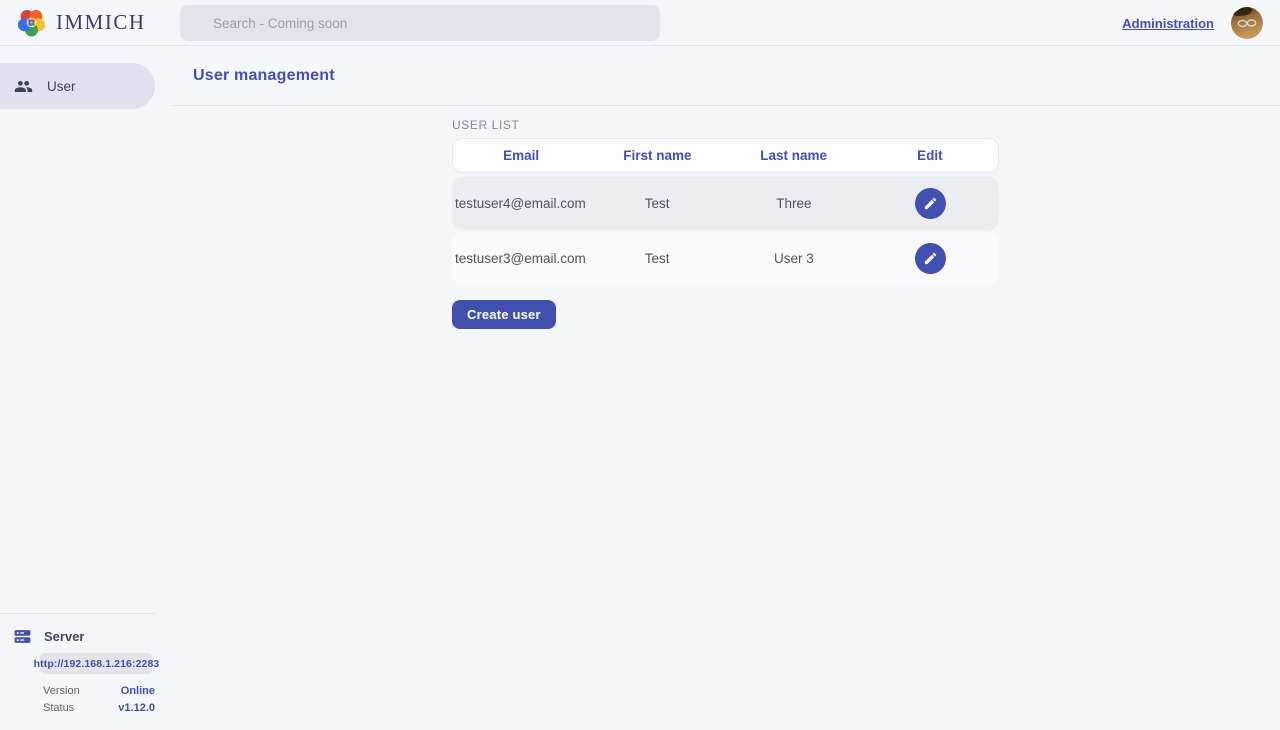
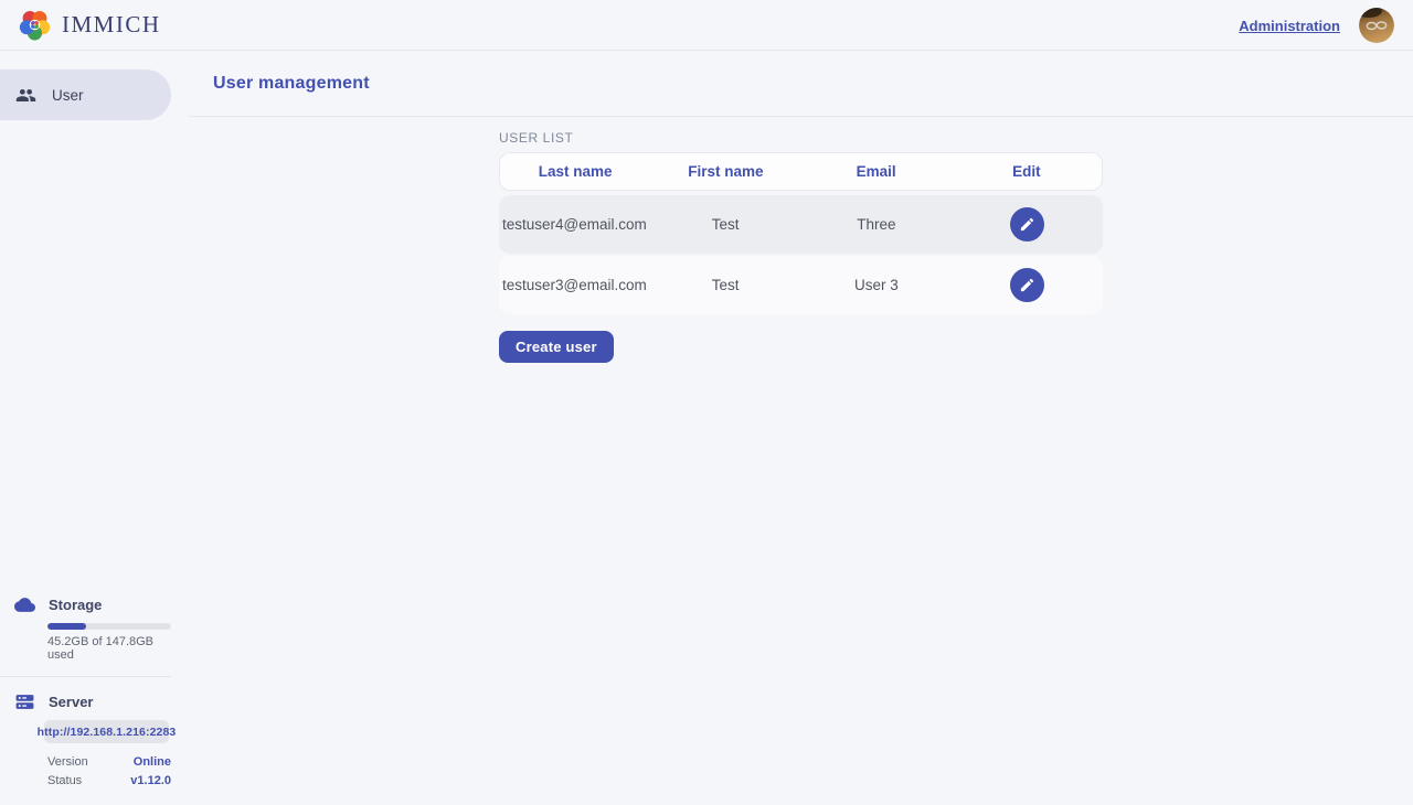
  IMMICH
- Search - Coming soon
  Administration
  User
+ Storage
+ 45.2GB of 147.8GB used
  Server
  http://192.168.1.216:2283
  Version
  Online
  Status
  v1.12.0
  User management
  USER LIST
- Email
+ Last name
  First name
- Last name
+ Email
  Edit
  testuser4@email.com
  Test
  Three
  testuser3@email.com
  Test
  User 3
  Create user
